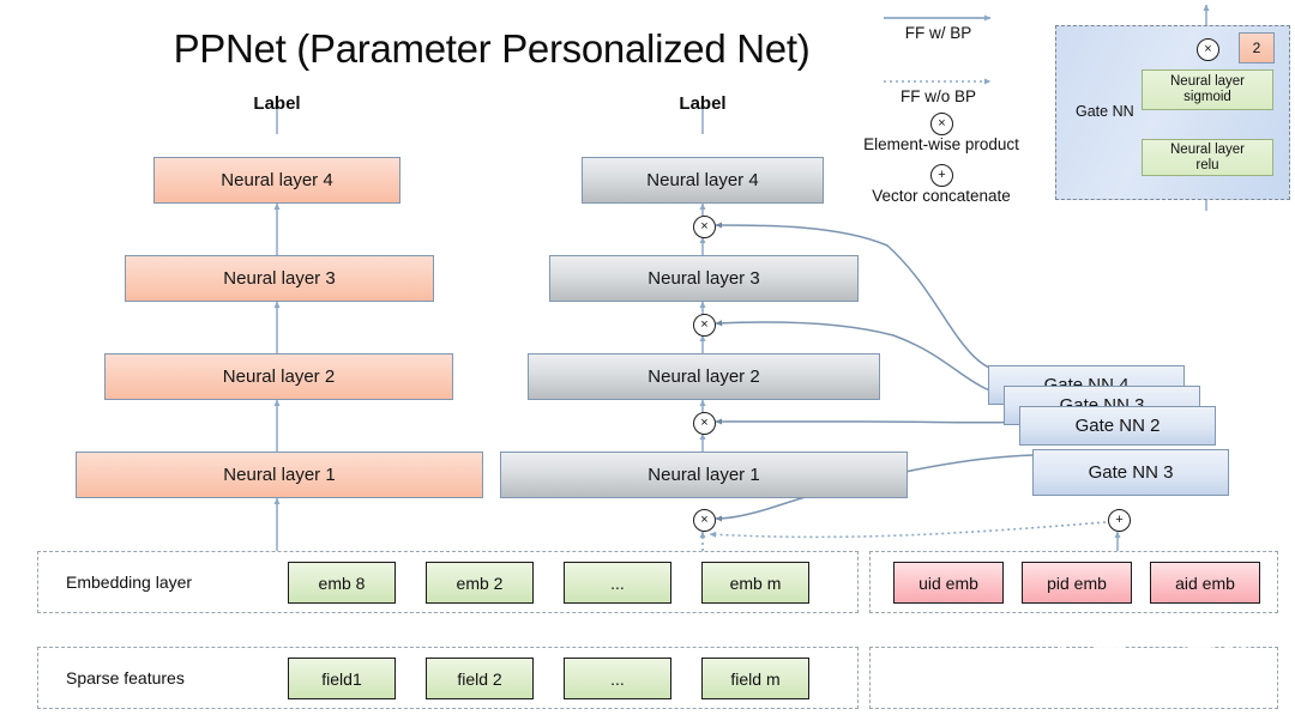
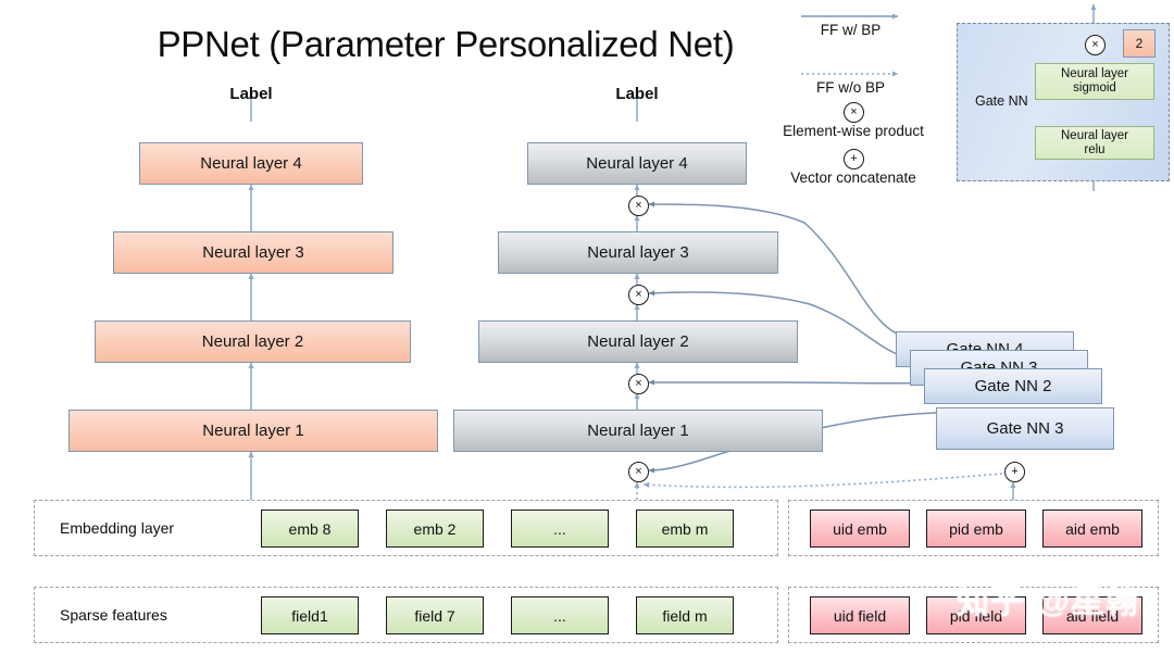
  PPNet (Parameter Personalized Net)
  Label
  Label
  Neural layer 4
  Neural layer 3
  Neural layer 2
  Neural layer 1
  Neural layer 4
  Neural layer 3
  Neural layer 2
  Neural layer 1
  ×
  ×
  ×
  ×
  +
  Gate NN 2
  Gate NN 3
  FF w/ BP
  FF w/o BP
  ×
  Element-wise product
  +
  Vector concatenate
  Gate NN
  ×
  2
  Neural layer
  sigmoid
  Neural layer
  relu
  Embedding layer
  emb 8
  emb 2
  ...
  emb m
  uid emb
  pid emb
  aid emb
  Sparse features
  field1
- field 2
+ field 7
  ...
  field m
+ uid field
+ pid field
+ aid field
  知乎 @星翰
